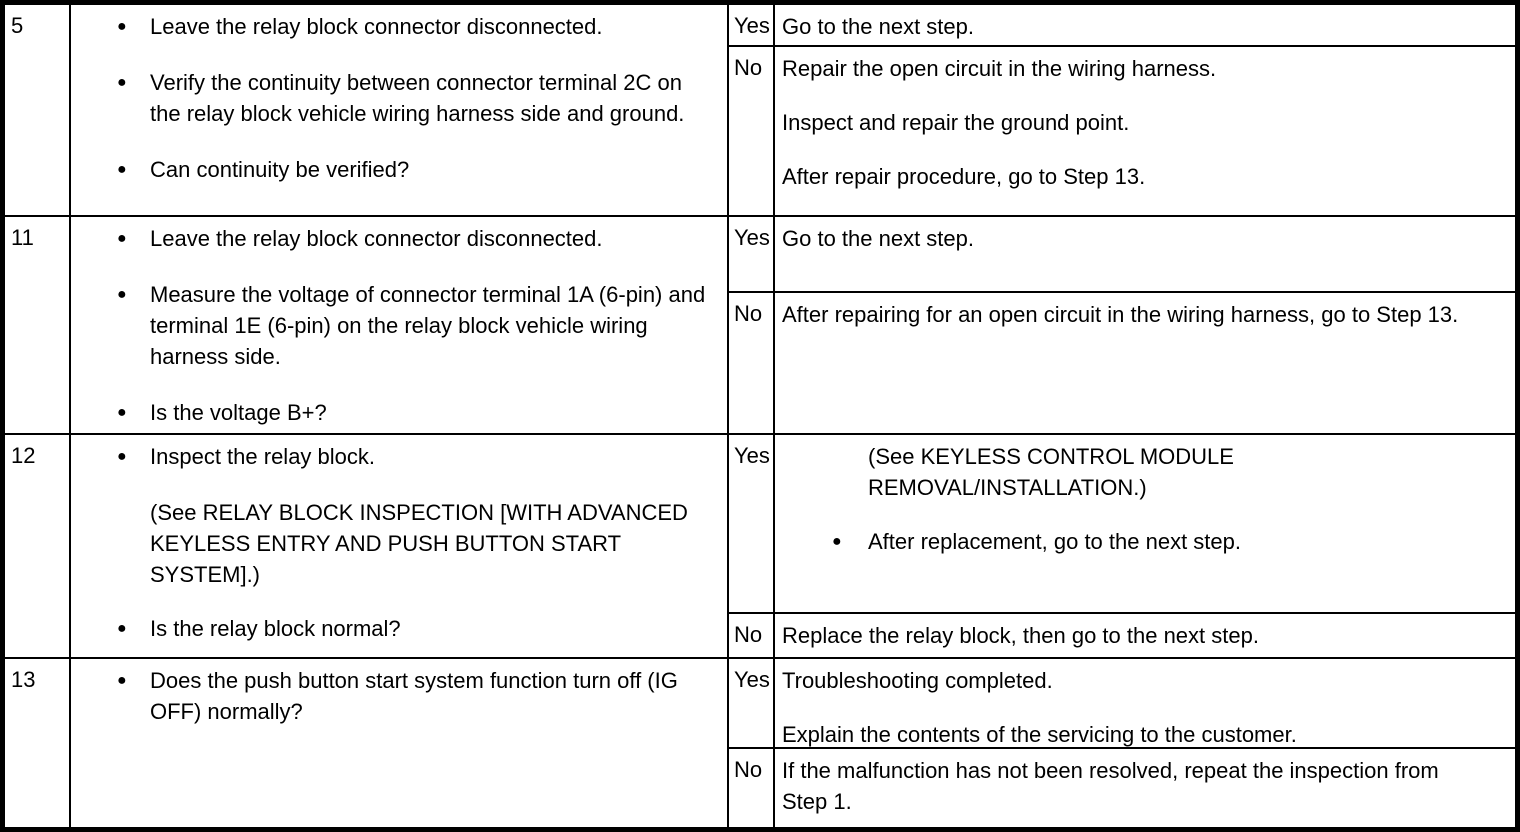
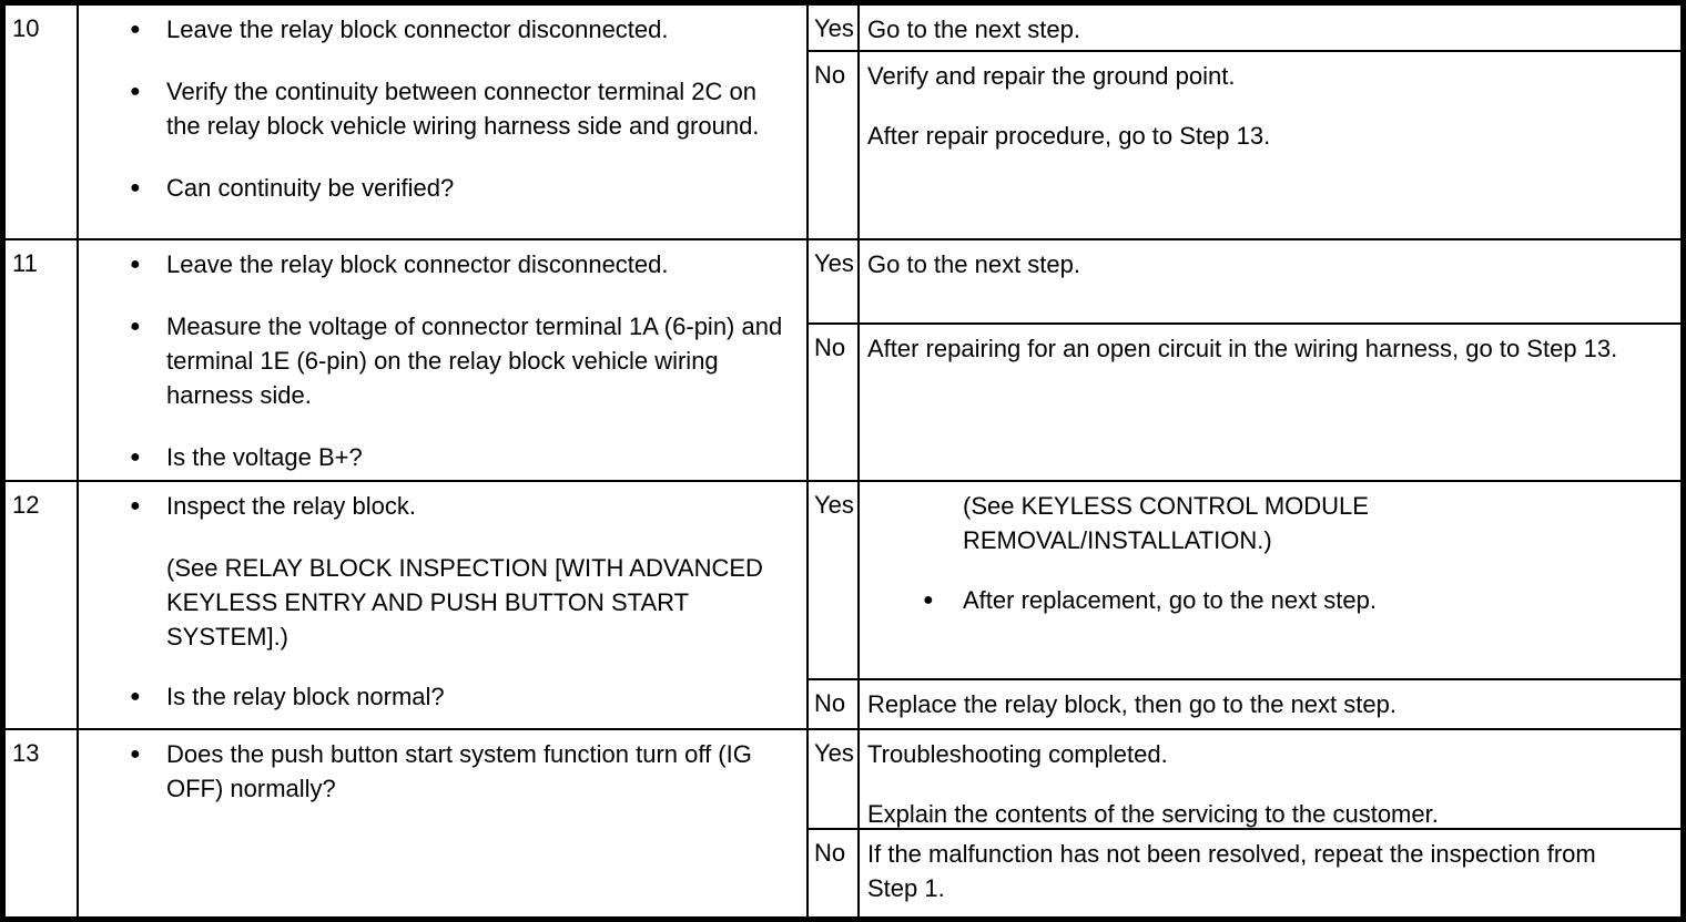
- 5
+ 10
  Leave the relay block connector disconnected.
  Verify the continuity between connector terminal 2C on the relay block vehicle wiring harness side and ground.
  Can continuity be verified?
  Yes
  Go to the next step.
  No
- Repair the open circuit in the wiring harness.
- Inspect and repair the ground point.
+ Verify and repair the ground point.
  After repair procedure, go to Step 13.
  11
  Leave the relay block connector disconnected.
  Measure the voltage of connector terminal 1A (6-pin) and terminal 1E (6-pin) on the relay block vehicle wiring harness side.
  Is the voltage B+?
  Yes
  Go to the next step.
  No
  After repairing for an open circuit in the wiring harness, go to Step 13.
  12
  Inspect the relay block.
  (See RELAY BLOCK INSPECTION [WITH ADVANCED KEYLESS ENTRY AND PUSH BUTTON START SYSTEM].)
  Is the relay block normal?
  Yes
  (See KEYLESS CONTROL MODULE REMOVAL/INSTALLATION.)
  After replacement, go to the next step.
  No
  Replace the relay block, then go to the next step.
  13
  Does the push button start system function turn off (IG OFF) normally?
  Yes
  Troubleshooting completed.
  Explain the contents of the servicing to the customer.
  No
  If the malfunction has not been resolved, repeat the inspection from Step 1.
